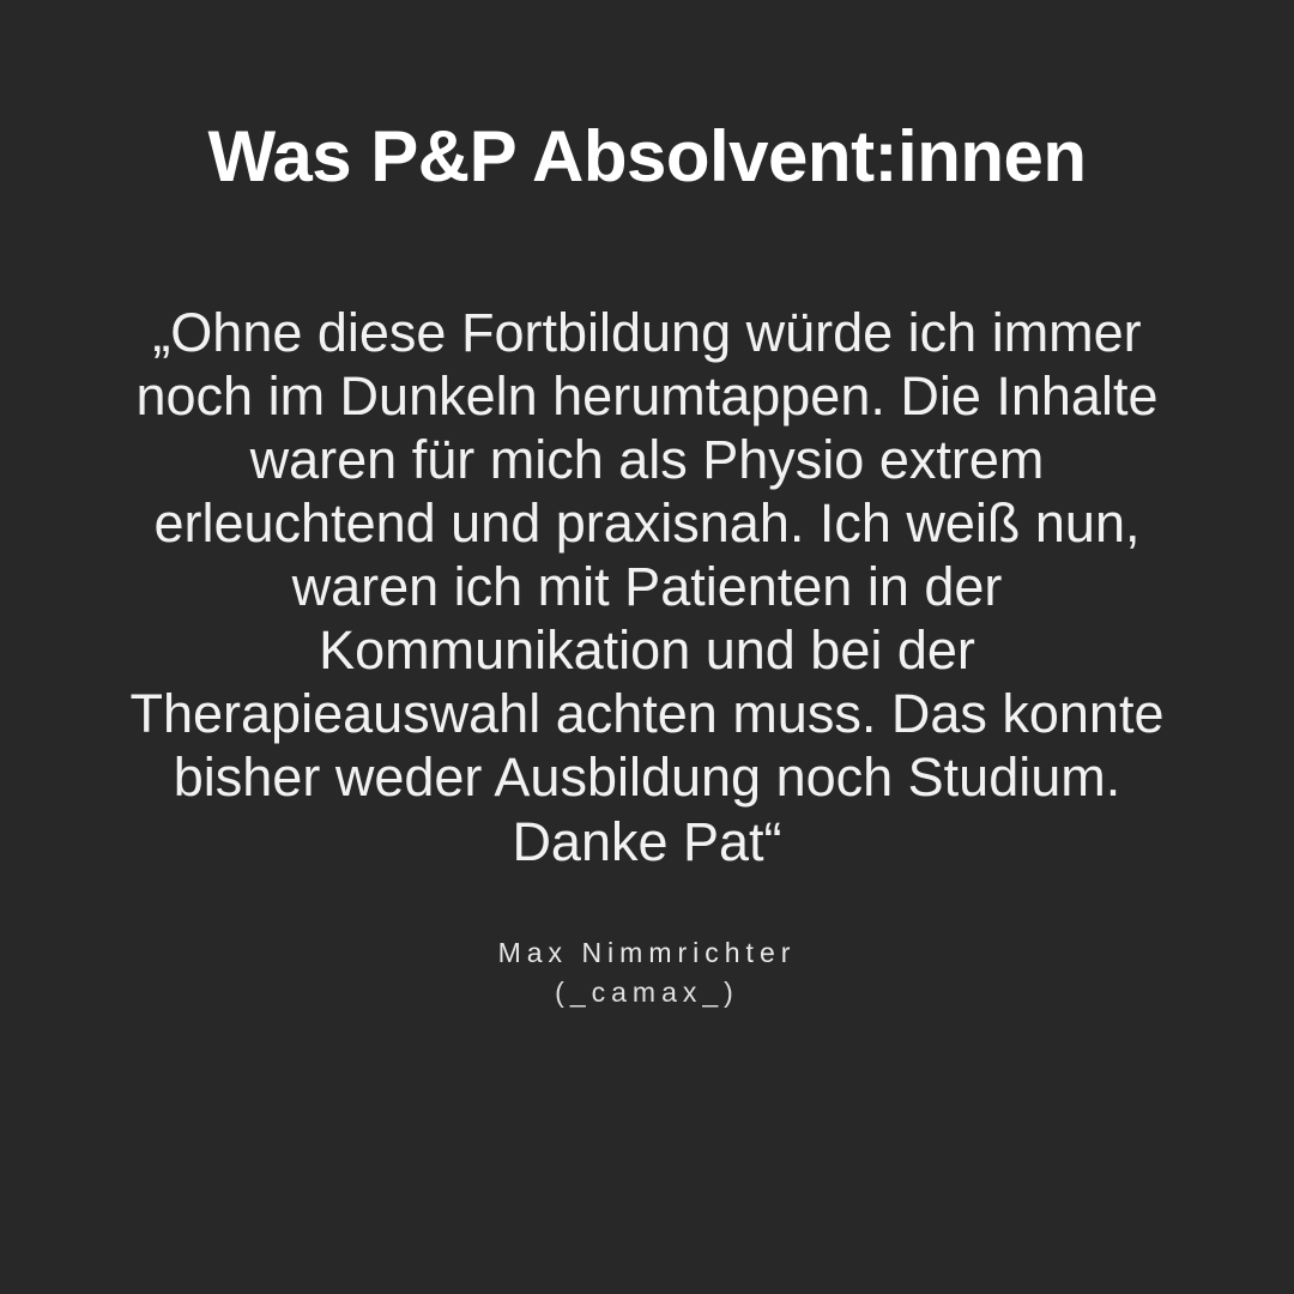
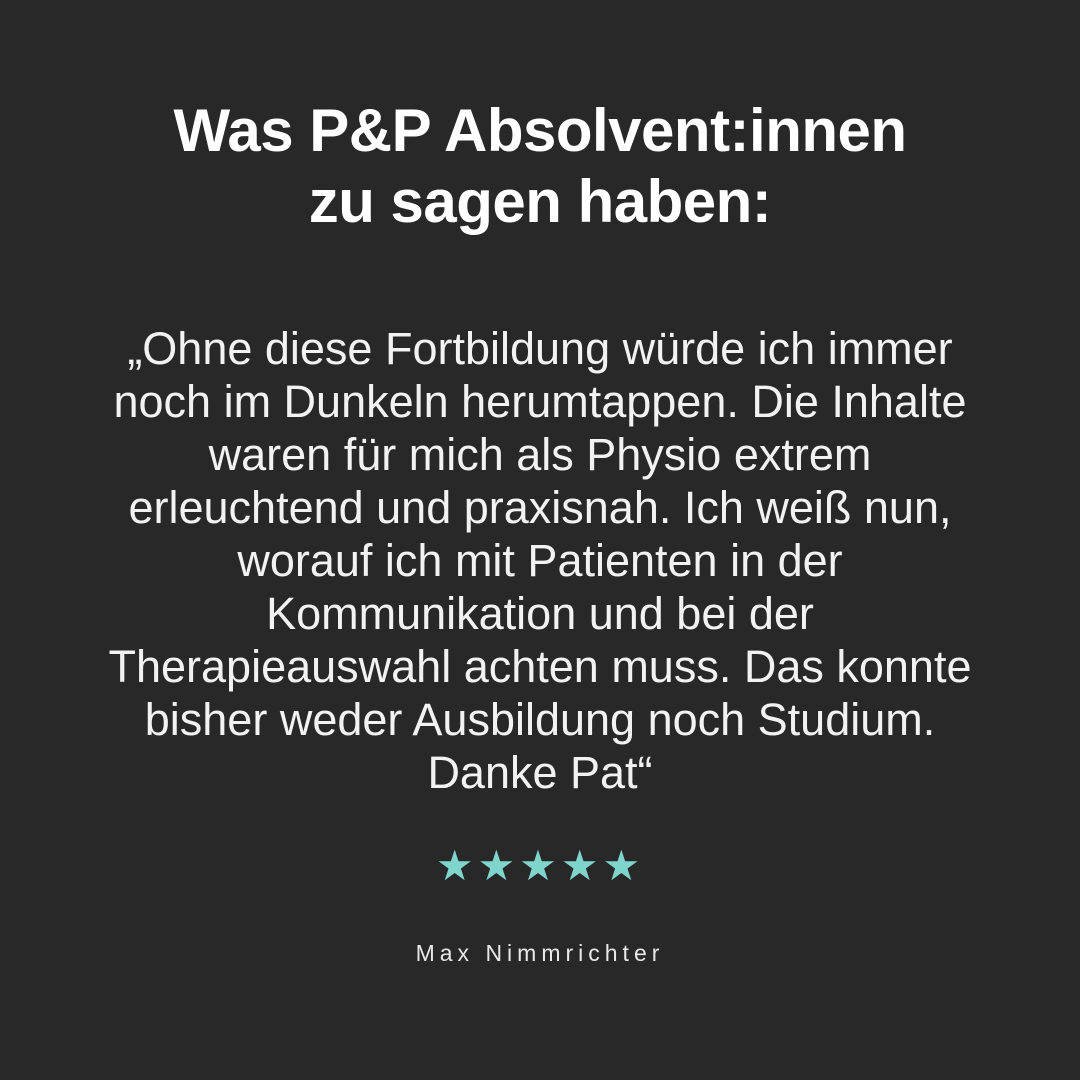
  Was P&P Absolvent:innen
+ zu sagen haben:
- „Ohne diese Fortbildung würde ich immer noch im Dunkeln herumtappen. Die Inhalte waren für mich als Physio extrem erleuchtend und praxisnah. Ich weiß nun, waren ich mit Patienten in der Kommunikation und bei der Therapieauswahl achten muss. Das konnte bisher weder Ausbildung noch Studium. Danke Pat“
+ „Ohne diese Fortbildung würde ich immer noch im Dunkeln herumtappen. Die Inhalte waren für mich als Physio extrem erleuchtend und praxisnah. Ich weiß nun, worauf ich mit Patienten in der Kommunikation und bei der Therapieauswahl achten muss. Das konnte bisher weder Ausbildung noch Studium. Danke Pat“
+ ★★★★★
  Max Nimmrichter
- (_camax_)
